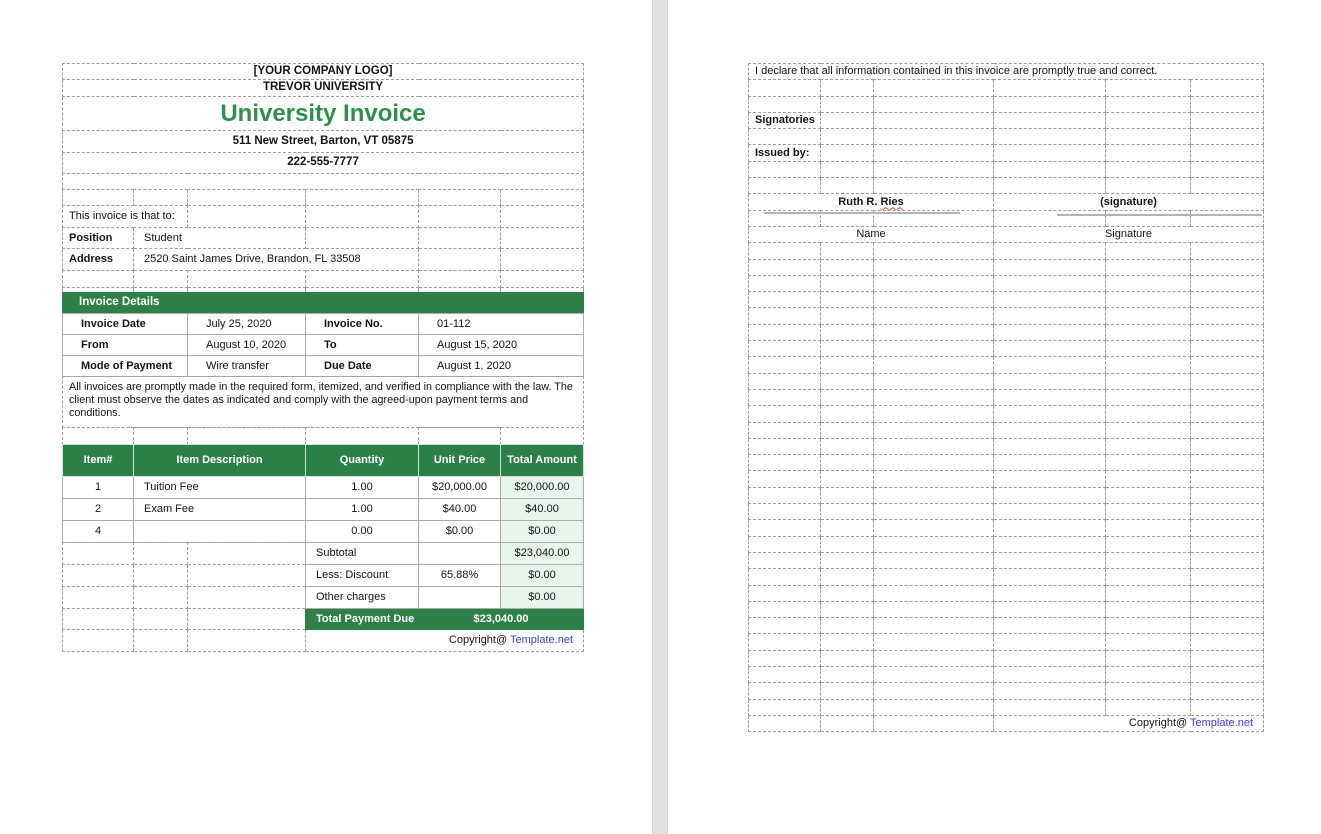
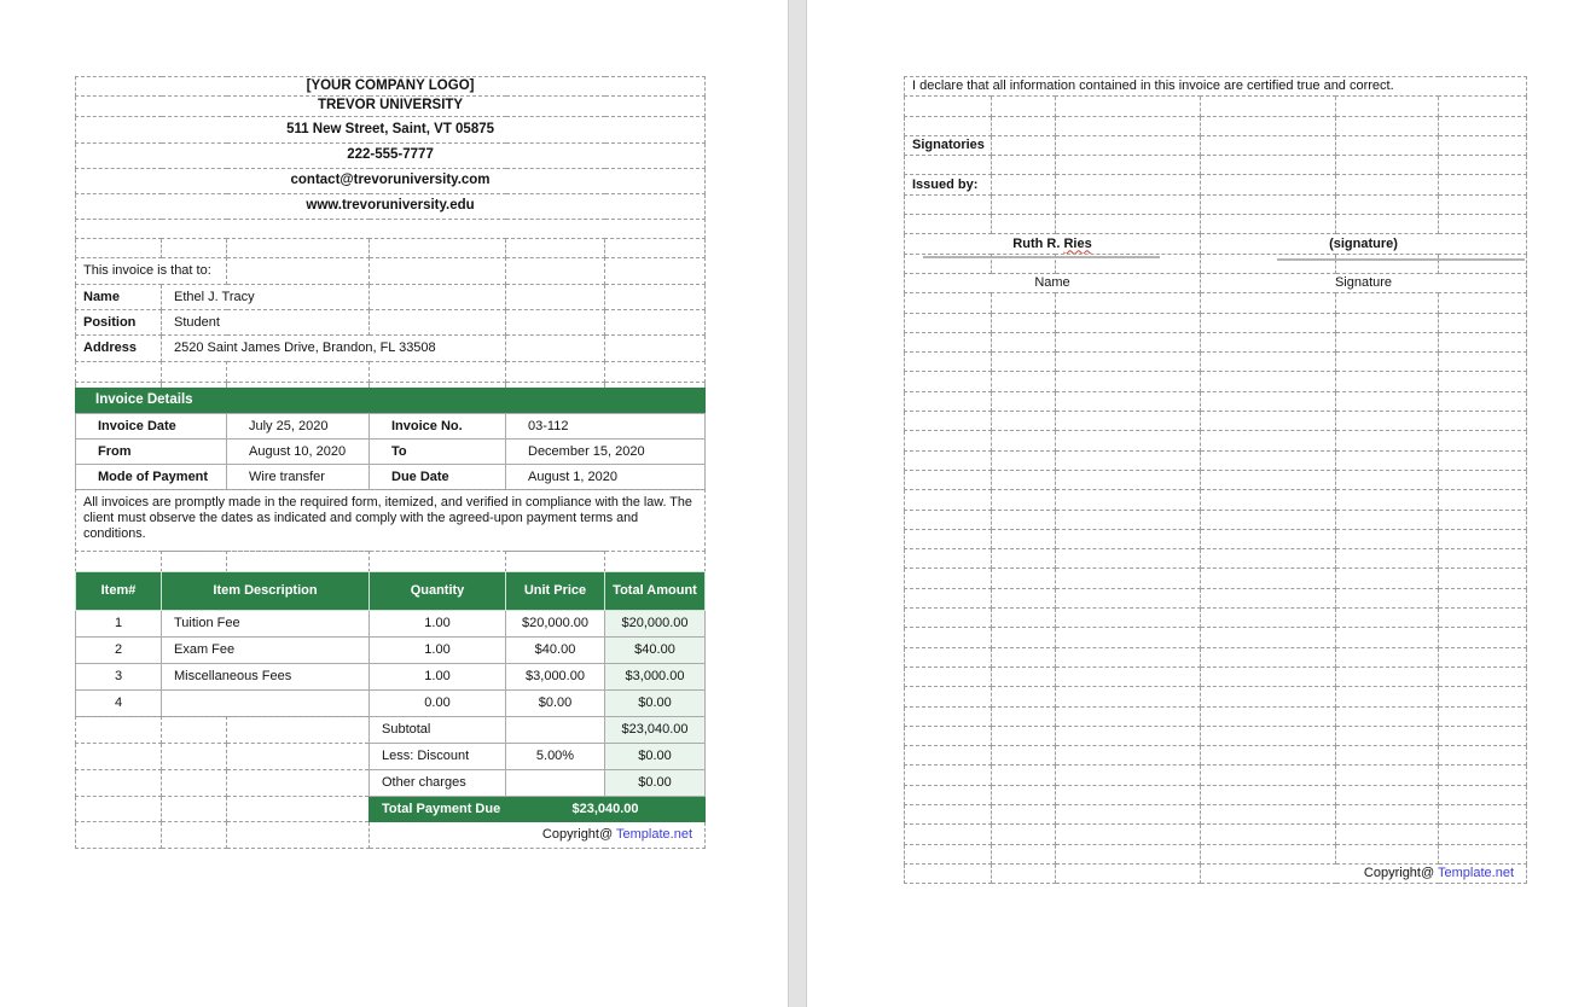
  [YOUR COMPANY LOGO]
  TREVOR UNIVERSITY
- University Invoice
- 511 New Street, Barton, VT 05875
+ 511 New Street, Saint, VT 05875
  222-555-7777
+ contact@trevoruniversity.com
+ www.trevoruniversity.edu
  This invoice is that to:
+ Name	Ethel J. Tracy
  Position	Student
  Address	2520 Saint James Drive, Brandon, FL 33508
  Invoice Details
- Invoice Date	July 25, 2020	Invoice No.	01-112
+ Invoice Date	July 25, 2020	Invoice No.	03-112
- From	August 10, 2020	To	August 15, 2020
+ From	August 10, 2020	To	December 15, 2020
  Mode of Payment	Wire transfer	Due Date	August 1, 2020
  All invoices are promptly made in the required form, itemized, and verified in compliance with the law. The client must observe the dates as indicated and comply with the agreed-upon payment terms and conditions.
  Item#	Item Description	Quantity	Unit Price	Total Amount
  1	Tuition Fee	1.00	$20,000.00	$20,000.00
  2	Exam Fee	1.00	$40.00	$40.00
+ 3	Miscellaneous Fees	1.00	$3,000.00	$3,000.00
  4		0.00	$0.00	$0.00
  			Subtotal		$23,040.00
- 			Less: Discount	65.88%	$0.00
+ 			Less: Discount	5.00%	$0.00
  			Other charges		$0.00
  			Total Payment Due	$23,040.00
  			Copyright@ Template.net
- I declare that all information contained in this invoice are promptly true and correct.
+ I declare that all information contained in this invoice are certified true and correct.
  Signatories
  Issued by:
  Ruth R. Ries	(signature)
  Name	Signature
  			Copyright@ Template.net
